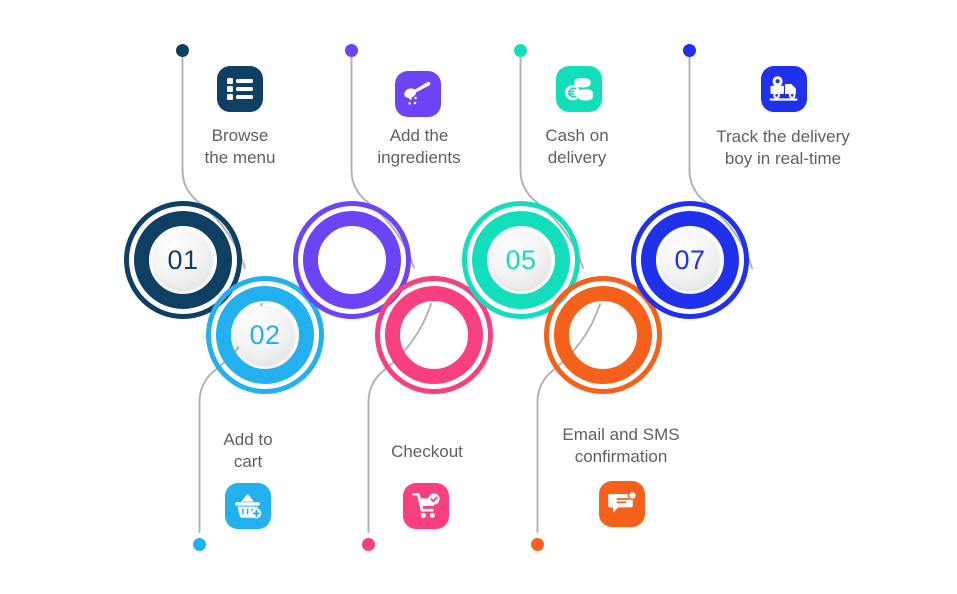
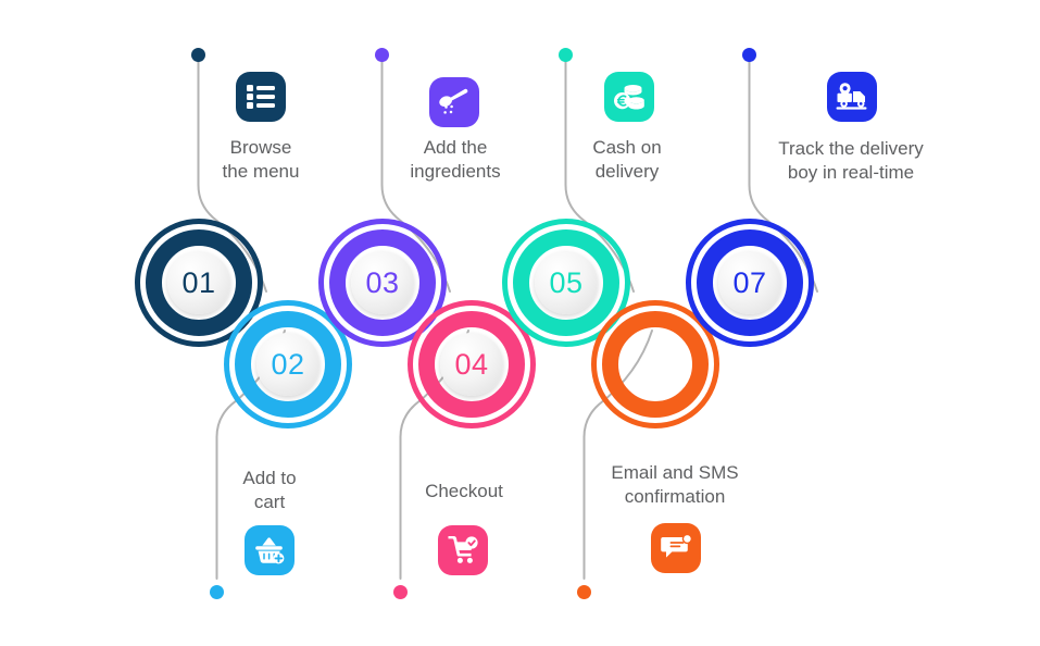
  01
  02
+ 03
+ 04
  05
  07
  Browse
  the menu
  Add to
  cart
  Add the
  ingredients
  Checkout
  Cash on
  delivery
  Email and SMS
  confirmation
  Track the delivery
  boy in real-time
